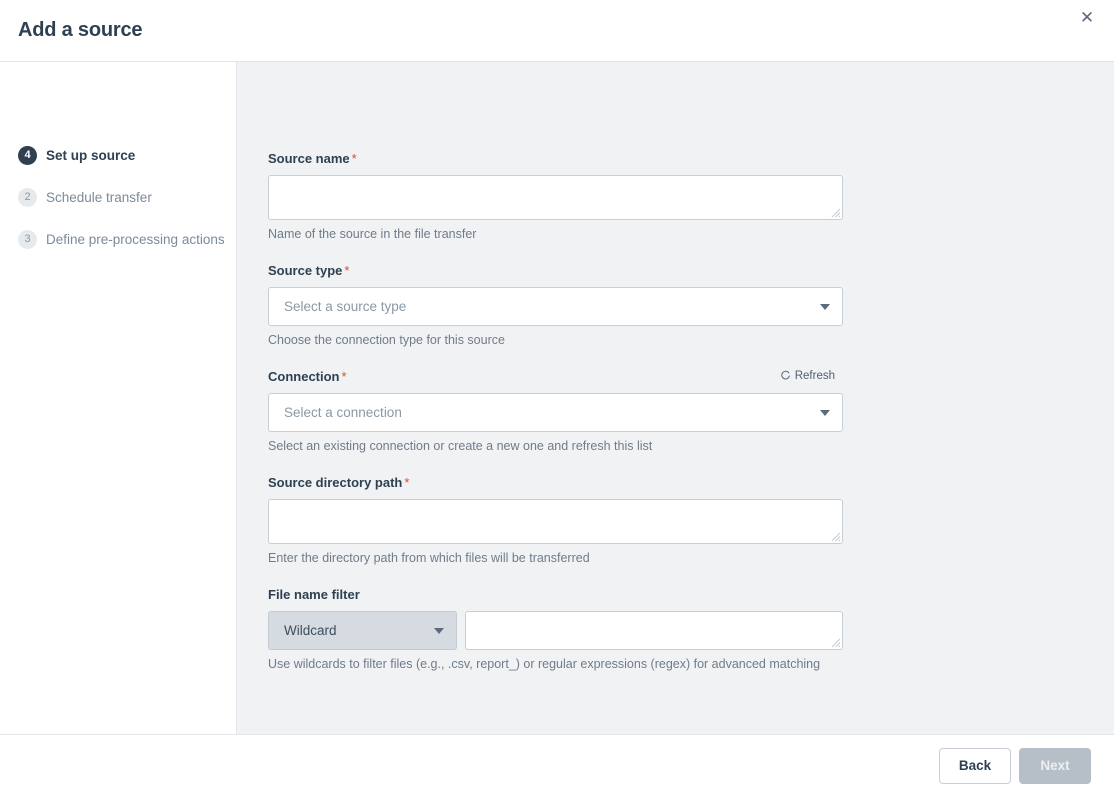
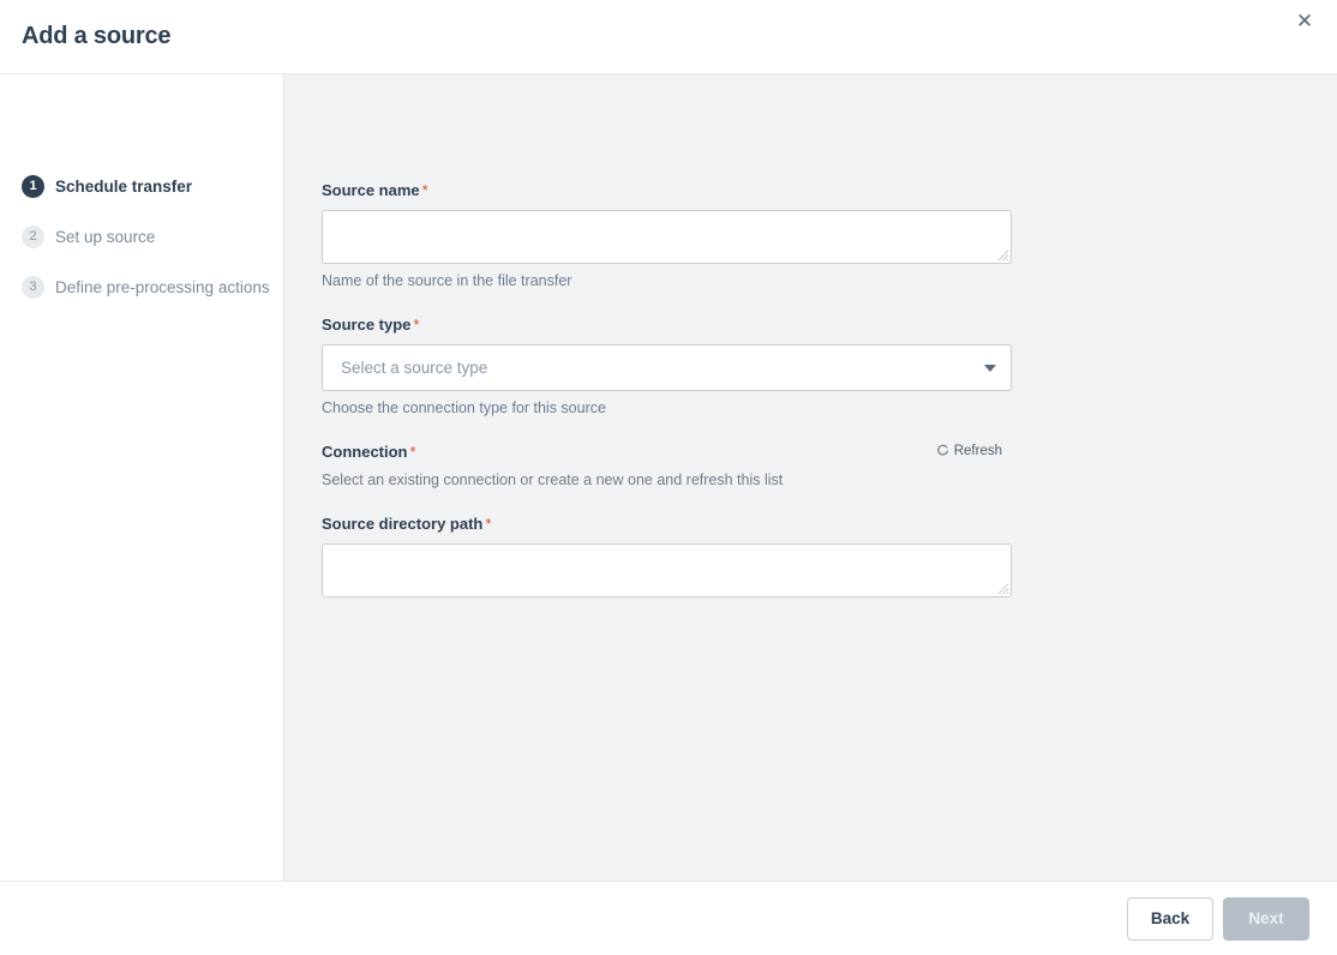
  Add a source
  ✕
- 4
+ 1
- Set up source
+ Schedule transfer
  2
- Schedule transfer
+ Set up source
  3
  Define pre-processing actions
  Source name *
  Name of the source in the file transfer
  Source type *
  Select a source type
  Choose the connection type for this source
  Connection *
  Refresh
- Select a connection
  Select an existing connection or create a new one and refresh this list
  Source directory path *
- Enter the directory path from which files will be transferred
- File name filter
- Wildcard
- Use wildcards to filter files (e.g., .csv, report_) or regular expressions (regex) for advanced matching
  Back
  Next
